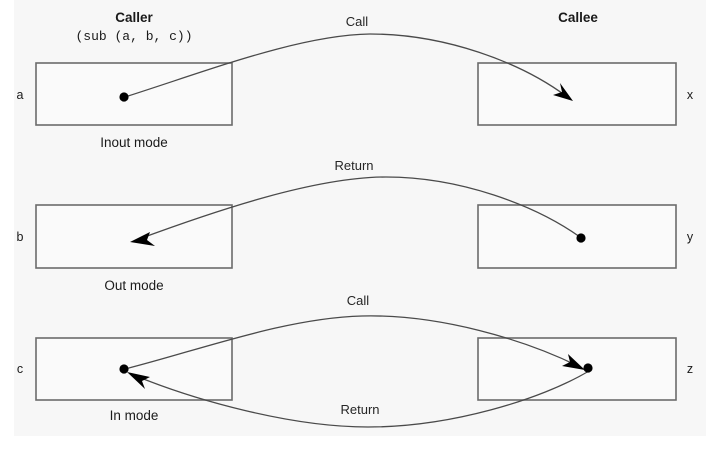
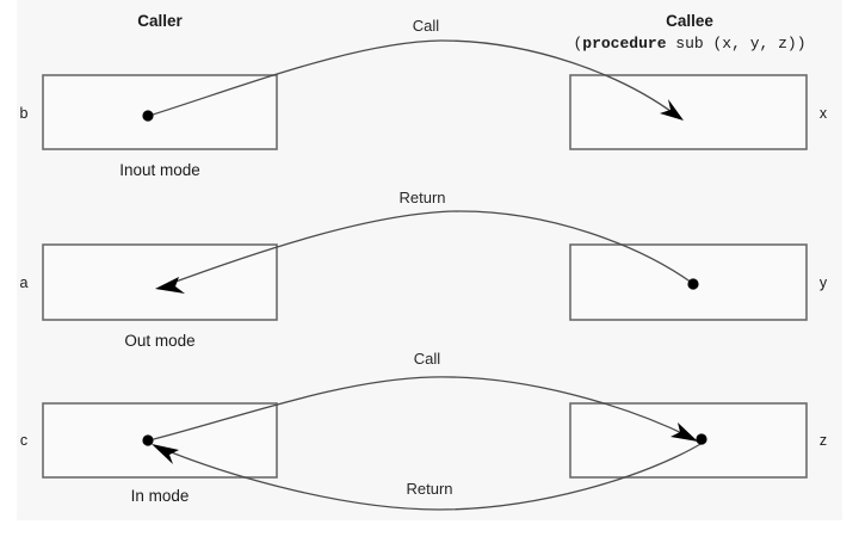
  Caller
- (sub (a, b, c))
  Callee
+ (procedure sub (x, y, z))
- a
+ b
  x
  Call
  Inout mode
- b
+ a
  y
  Return
  Out mode
  c
  z
  Call
  Return
  In mode
